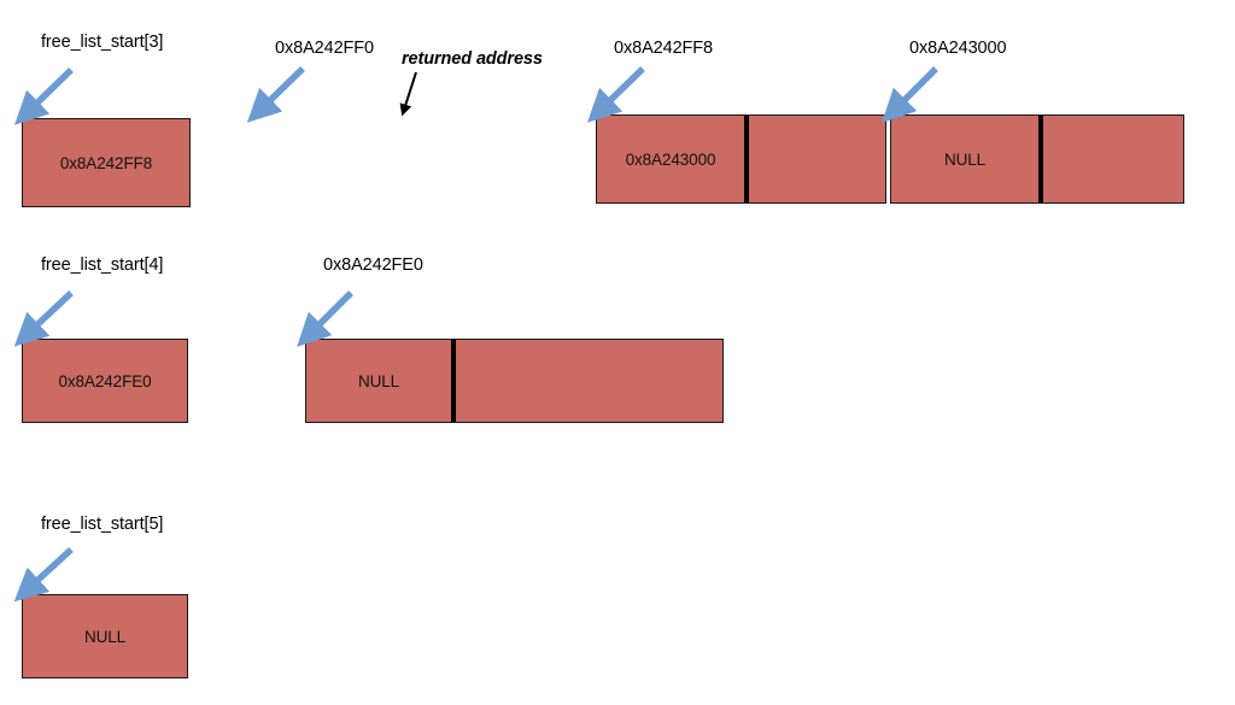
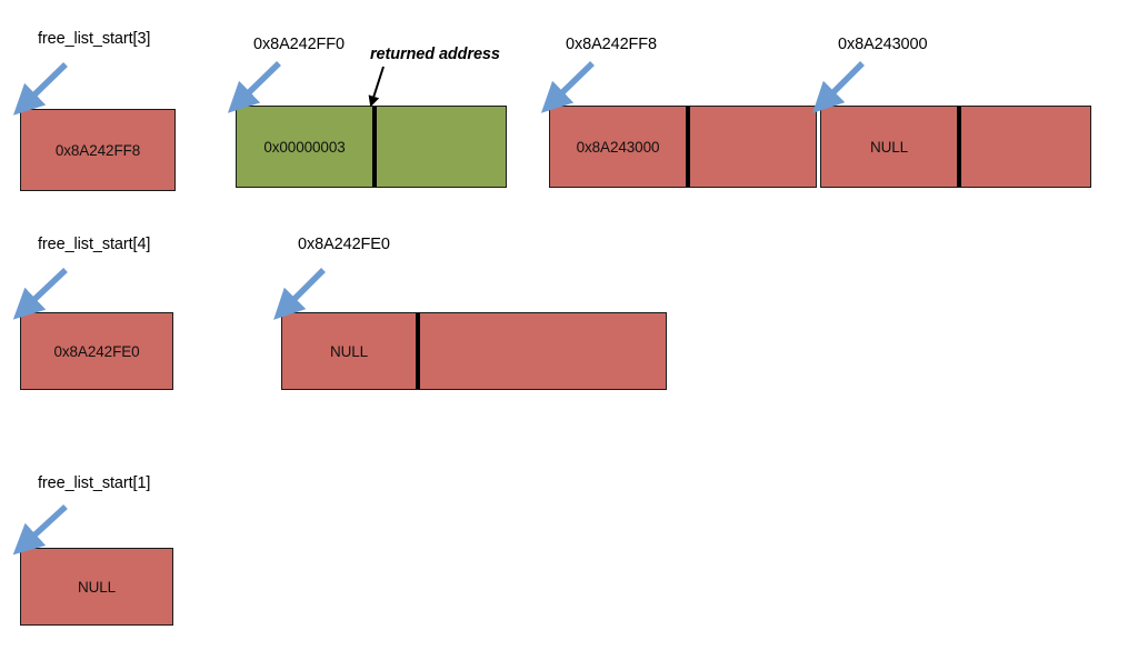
  free_list_start[3]
  0x8A242FF8
  0x8A242FF0
  returned address
+ 0x00000003
  0x8A242FF8
  0x8A243000
  0x8A243000
  NULL
  free_list_start[4]
  0x8A242FE0
  0x8A242FE0
  NULL
- free_list_start[5]
+ free_list_start[1]
  NULL
